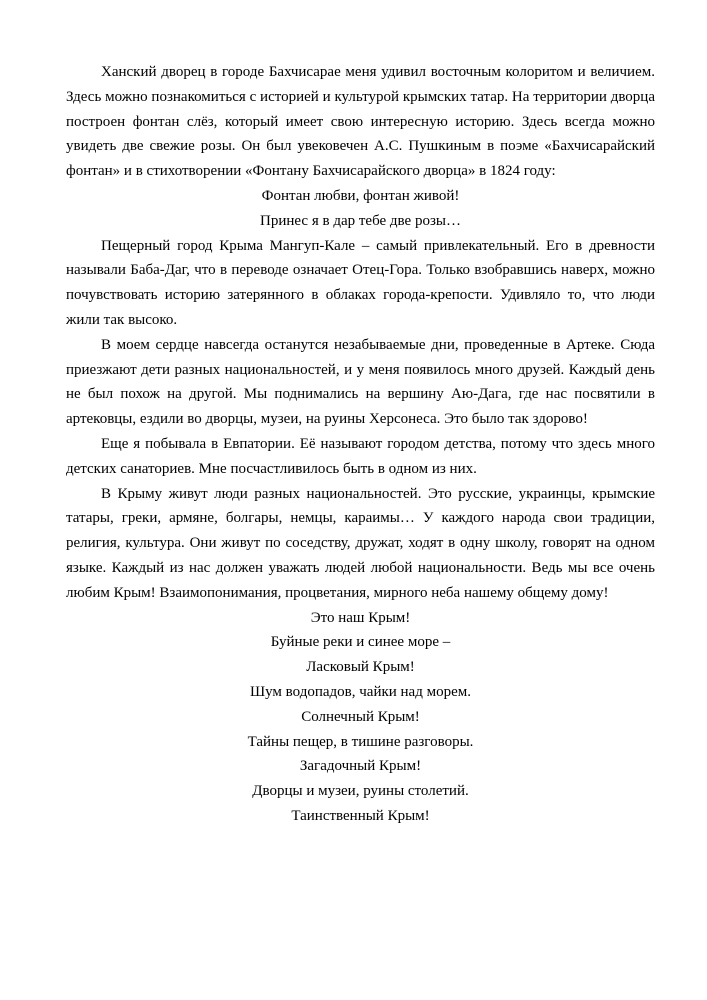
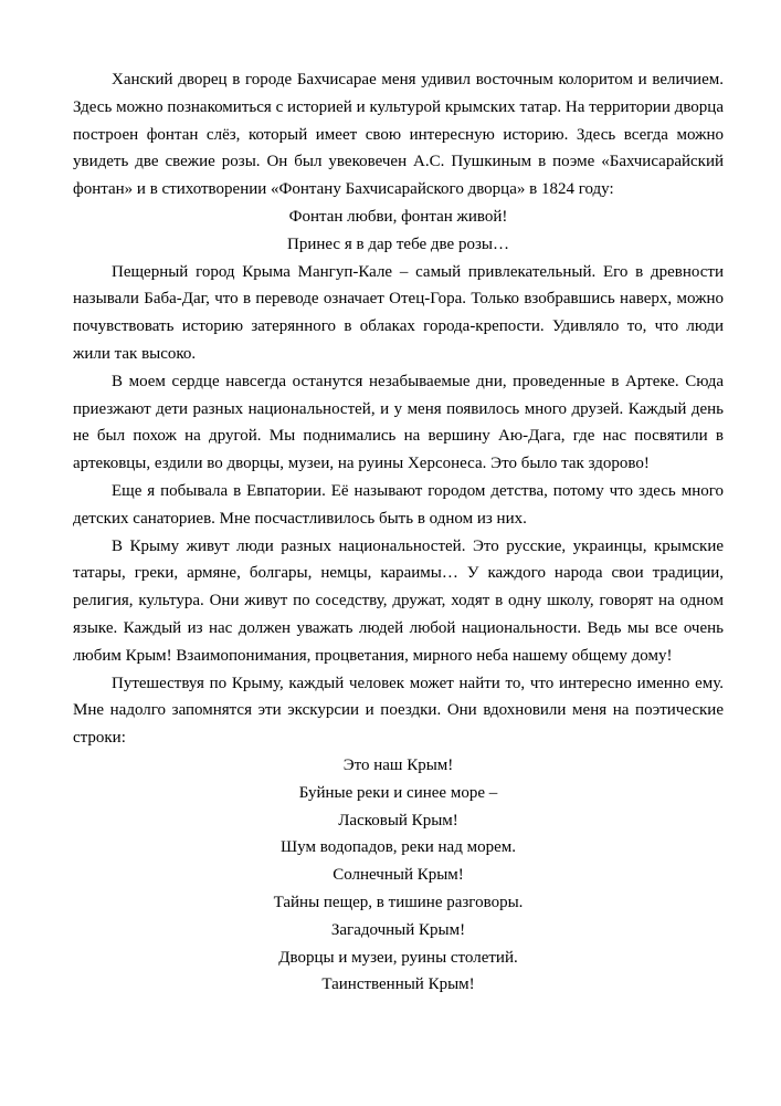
  Ханский дворец в городе Бахчисарае меня удивил восточным колоритом и величием. Здесь можно познакомиться с историей и культурой крымских татар. На территории дворца построен фонтан слёз, который имеет свою интересную историю. Здесь всегда можно увидеть две свежие розы. Он был увековечен А.С. Пушкиным в поэме «Бахчисарайский фонтан» и в стихотворении «Фонтану Бахчисарайского дворца» в 1824 году:
  Фонтан любви, фонтан живой!
  Принес я в дар тебе две розы…
  Пещерный город Крыма Мангуп-Кале – самый привлекательный. Его в древности называли Баба-Даг, что в переводе означает Отец-Гора. Только взобравшись наверх, можно почувствовать историю затерянного в облаках города-крепости. Удивляло то, что люди жили так высоко.
  В моем сердце навсегда останутся незабываемые дни, проведенные в Артеке. Сюда приезжают дети разных национальностей, и у меня появилось много друзей. Каждый день не был похож на другой. Мы поднимались на вершину Аю-Дага, где нас посвятили в артековцы, ездили во дворцы, музеи, на руины Херсонеса. Это было так здорово!
  Еще я побывала в Евпатории. Её называют городом детства, потому что здесь много детских санаториев. Мне посчастливилось быть в одном из них.
  В Крыму живут люди разных национальностей. Это русские, украинцы, крымские татары, греки, армяне, болгары, немцы, караимы… У каждого народа свои традиции, религия, культура. Они живут по соседству, дружат, ходят в одну школу, говорят на одном языке. Каждый из нас должен уважать людей любой национальности. Ведь мы все очень любим Крым! Взаимопонимания, процветания, мирного неба нашему общему дому!
+ Путешествуя по Крыму, каждый человек может найти то, что интересно именно ему. Мне надолго запомнятся эти экскурсии и поездки. Они вдохновили меня на поэтические строки:
  Это наш Крым!
  Буйные реки и синее море –
  Ласковый Крым!
- Шум водопадов, чайки над морем.
+ Шум водопадов, реки над морем.
  Солнечный Крым!
  Тайны пещер, в тишине разговоры.
  Загадочный Крым!
  Дворцы и музеи, руины столетий.
  Таинственный Крым!
